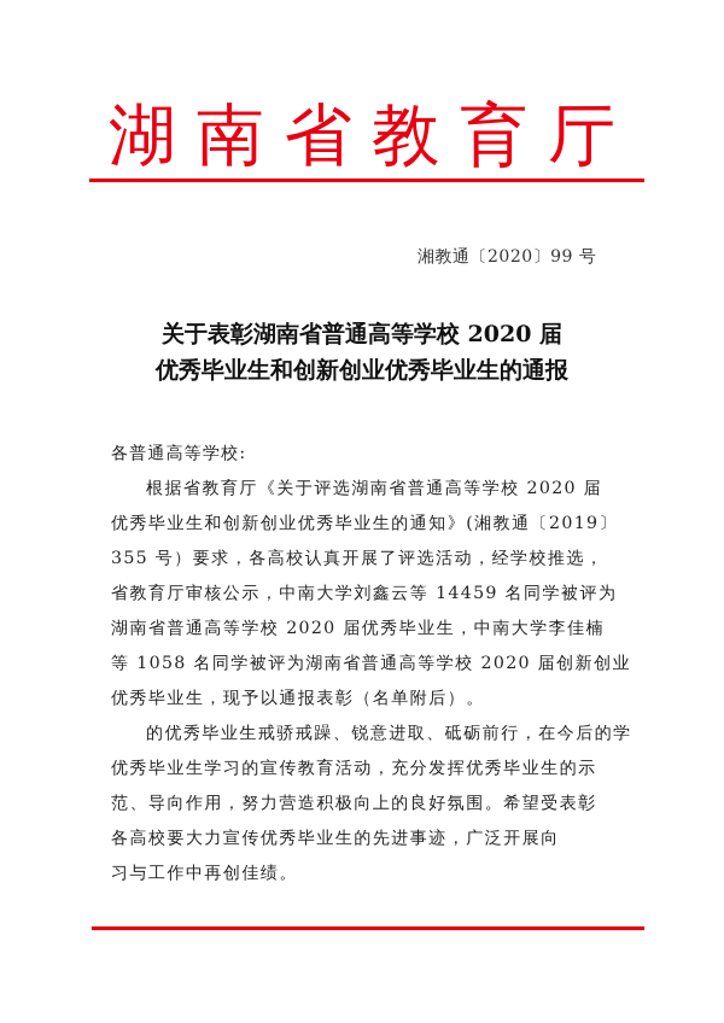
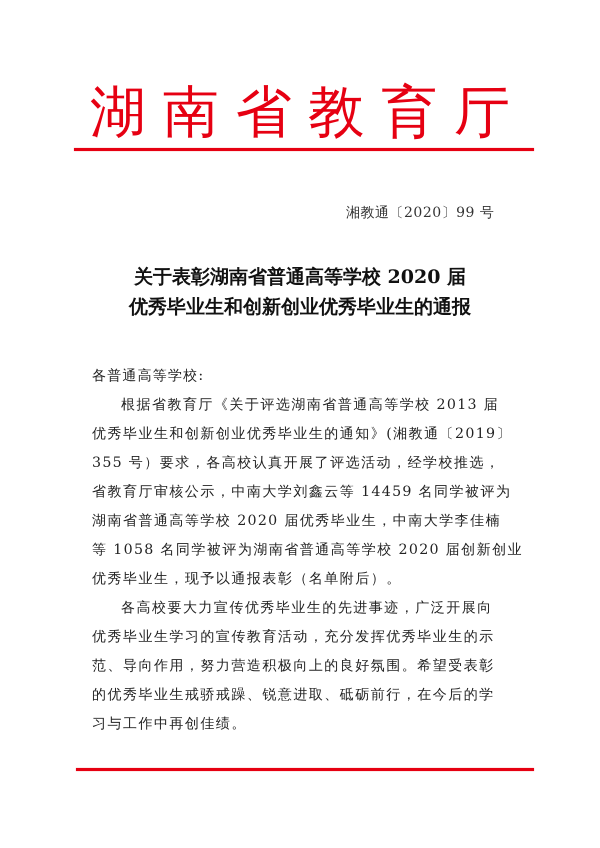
  湖
  南
  省
  教
  育
  厅
  湘教通〔2020〕99 号
  关于表彰湖南省普通高等学校 2020 届
  优秀毕业生和创新创业优秀毕业生的通报
  各普通高等学校:
- 根据省教育厅《关于评选湖南省普通高等学校 2020 届
+ 根据省教育厅《关于评选湖南省普通高等学校 2013 届
  优秀毕业生和创新创业优秀毕业生的通知》(湘教通〔2019〕
  355 号）要求，各高校认真开展了评选活动，经学校推选，
  省教育厅审核公示，中南大学刘鑫云等 14459 名同学被评为
  湖南省普通高等学校 2020 届优秀毕业生，中南大学李佳楠
  等 1058 名同学被评为湖南省普通高等学校 2020 届创新创业
  优秀毕业生，现予以通报表彰（名单附后）。
- 的优秀毕业生戒骄戒躁、锐意进取、砥砺前行，在今后的学
+ 各高校要大力宣传优秀毕业生的先进事迹，广泛开展向
  优秀毕业生学习的宣传教育活动，充分发挥优秀毕业生的示
  范、导向作用，努力营造积极向上的良好氛围。希望受表彰
- 各高校要大力宣传优秀毕业生的先进事迹，广泛开展向
+ 的优秀毕业生戒骄戒躁、锐意进取、砥砺前行，在今后的学
  习与工作中再创佳绩。
